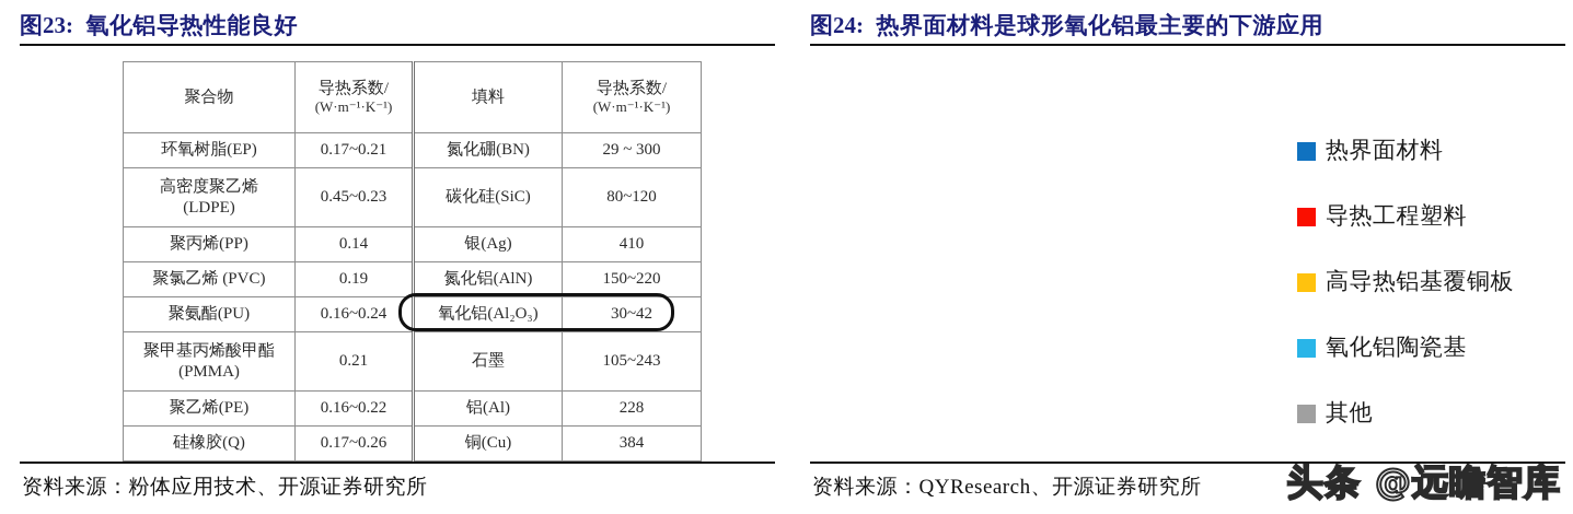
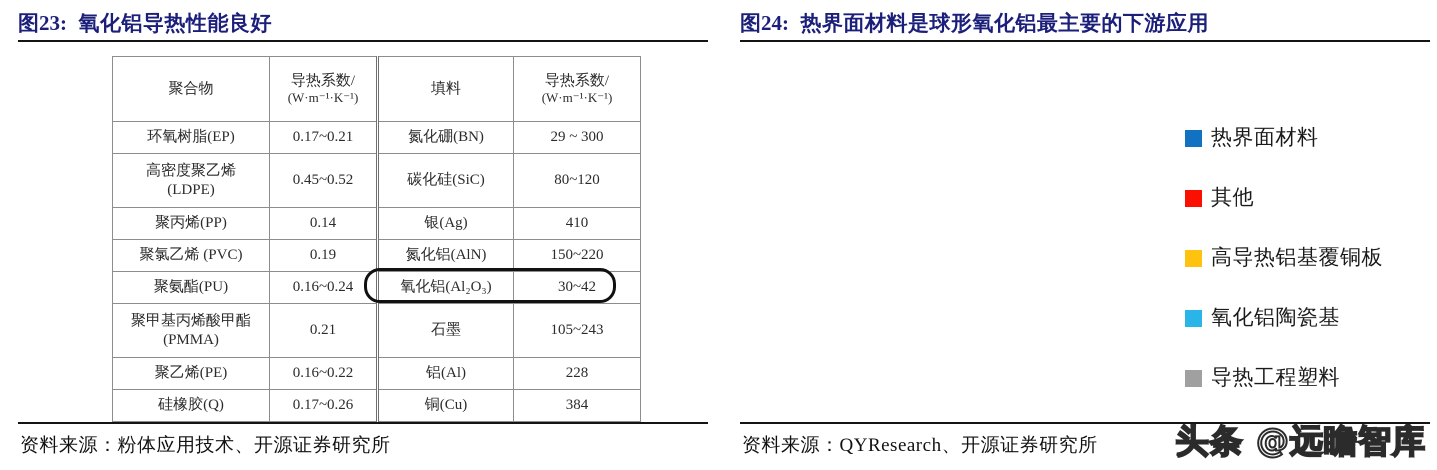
  图23: 氧化铝导热性能良好
  聚合物	导热系数/ (W·m⁻¹·K⁻¹)	填料	导热系数/ (W·m⁻¹·K⁻¹)
  环氧树脂(EP)	0.17~0.21	氮化硼(BN)	29 ~ 300
- 高密度聚乙烯(LDPE)	0.45~0.23	碳化硅(SiC)	80~120
+ 高密度聚乙烯(LDPE)	0.45~0.52	碳化硅(SiC)	80~120
  聚丙烯(PP)	0.14	银(Ag)	410
  聚氯乙烯 (PVC)	0.19	氮化铝(AlN)	150~220
  聚氨酯(PU)	0.16~0.24	氧化铝(Al₂O₃)	30~42
  聚甲基丙烯酸甲酯(PMMA)	0.21	石墨	105~243
  聚乙烯(PE)	0.16~0.22	铝(Al)	228
  硅橡胶(Q)	0.17~0.26	铜(Cu)	384
  资料来源：粉体应用技术、开源证券研究所
  图24: 热界面材料是球形氧化铝最主要的下游应用
  热界面材料
- 导热工程塑料
+ 其他
  高导热铝基覆铜板
  氧化铝陶瓷基
- 其他
+ 导热工程塑料
  资料来源：QYResearch、开源证券研究所
  头条 @远瞻智库
